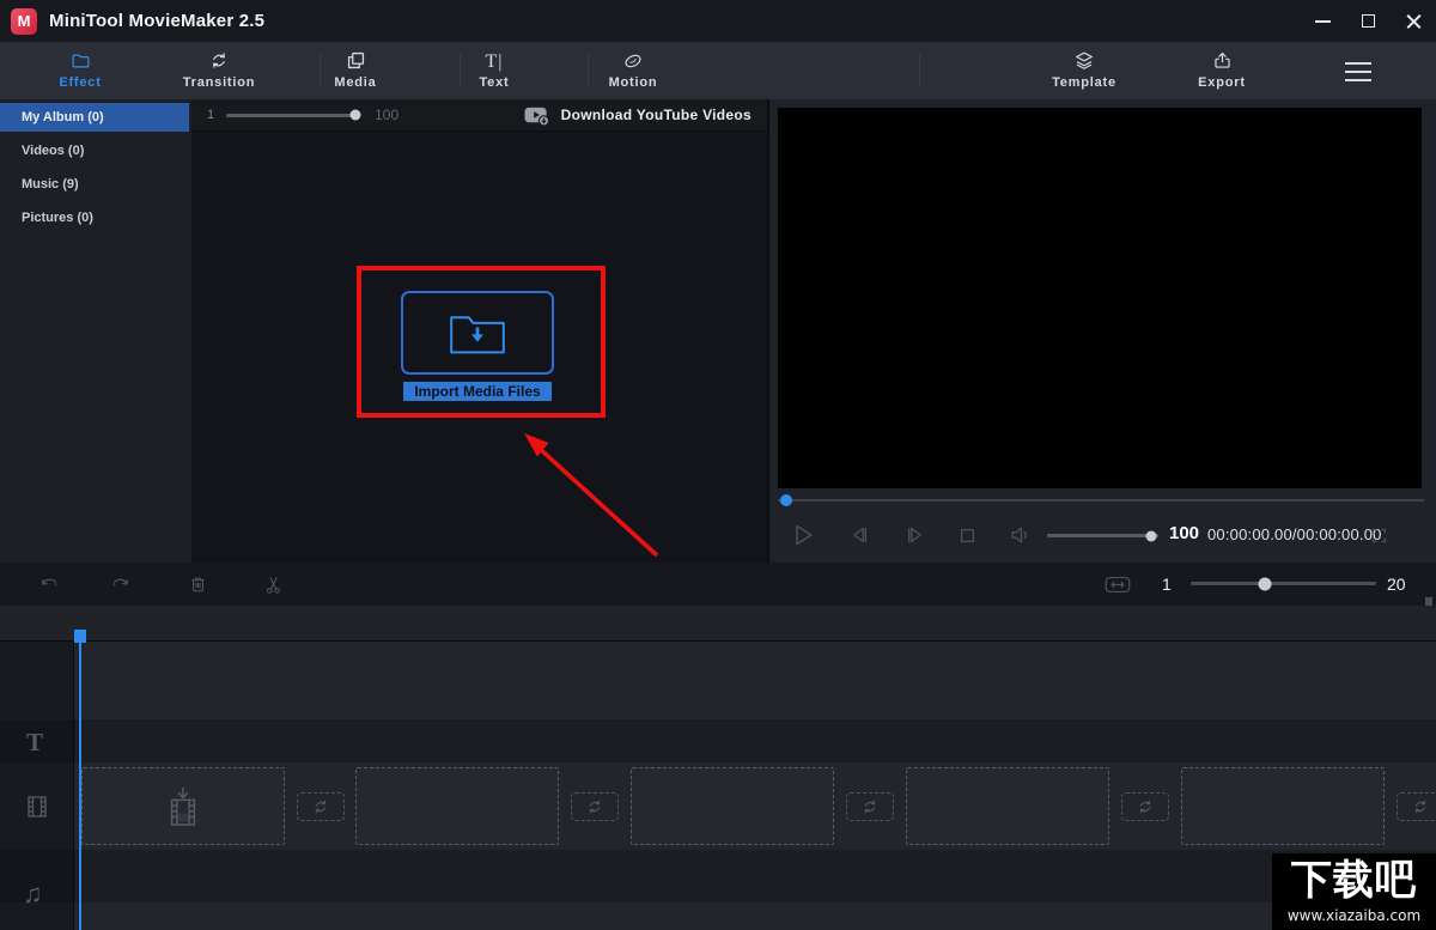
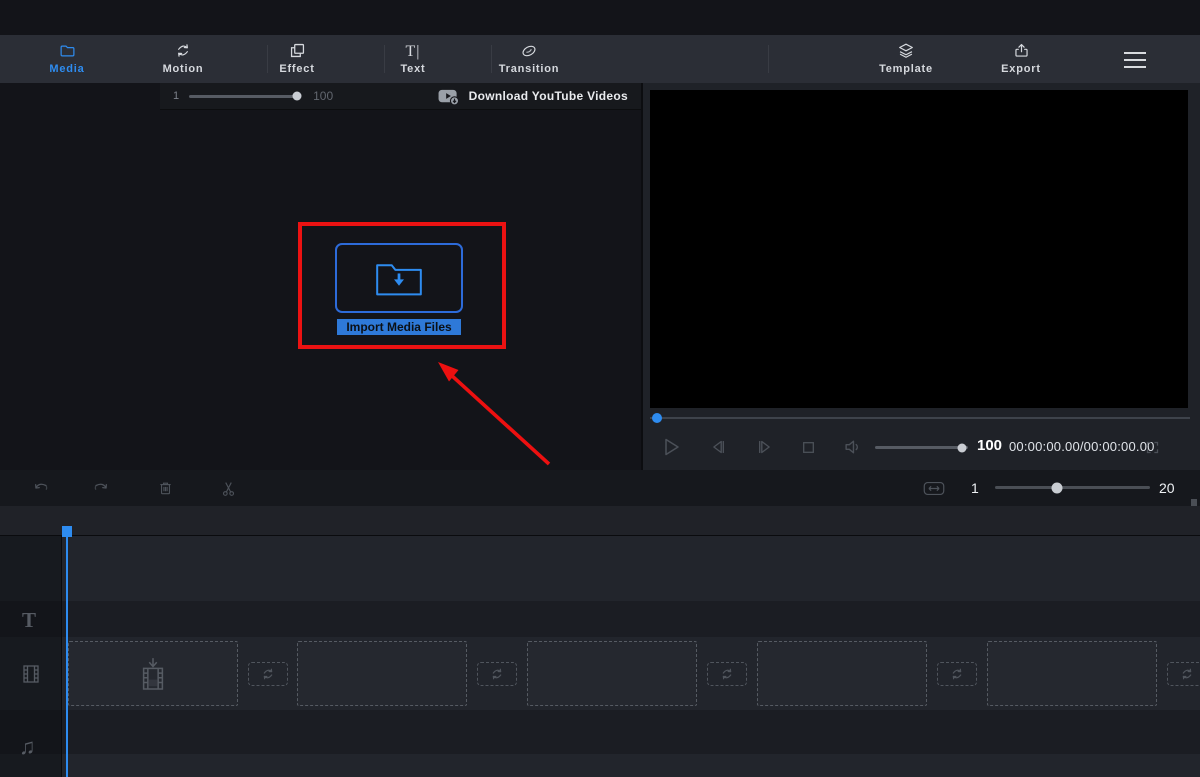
- M
- MiniTool MovieMaker 2.5
- Effect
+ Media
- Transition
+ Motion
- Media
+ Effect
  T|
  Text
- Motion
+ Transition
  Template
  Export
- My Album (0)
- Videos (0)
- Music (9)
- Pictures (0)
  1
  100
  Download YouTube Videos
  Import Media Files
  100
  00:00:00.00/00:00:00.00
  1
  20
  T
  ♫
- 下载吧
- www.xiazaiba.com
